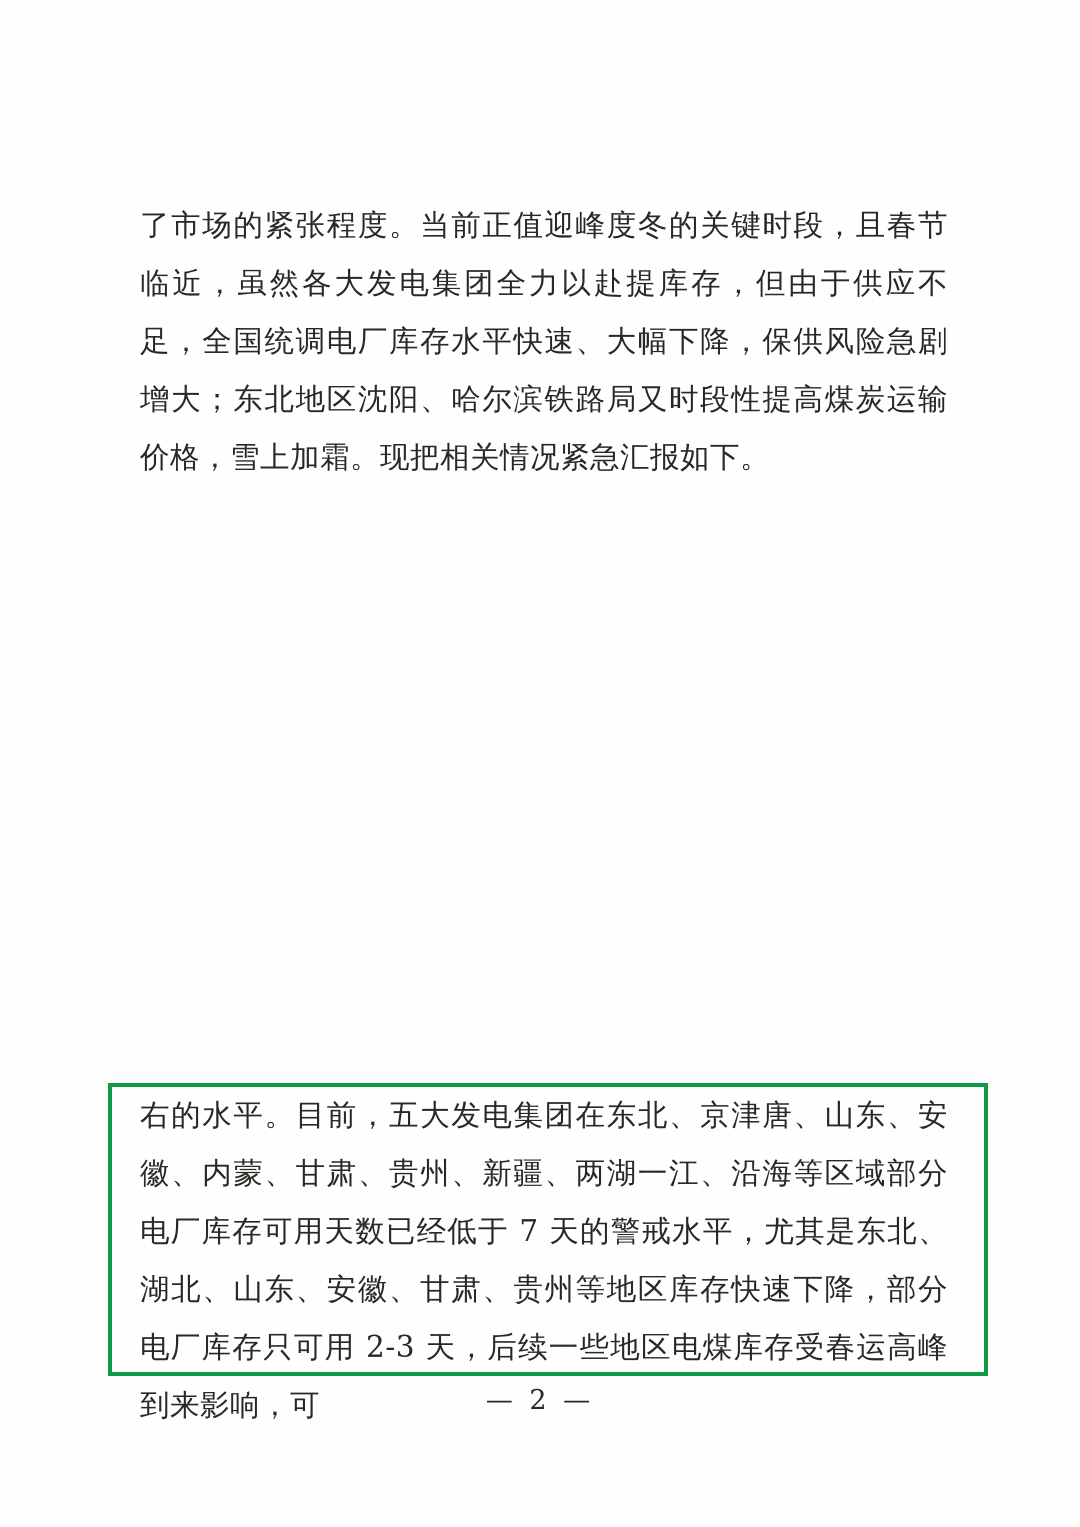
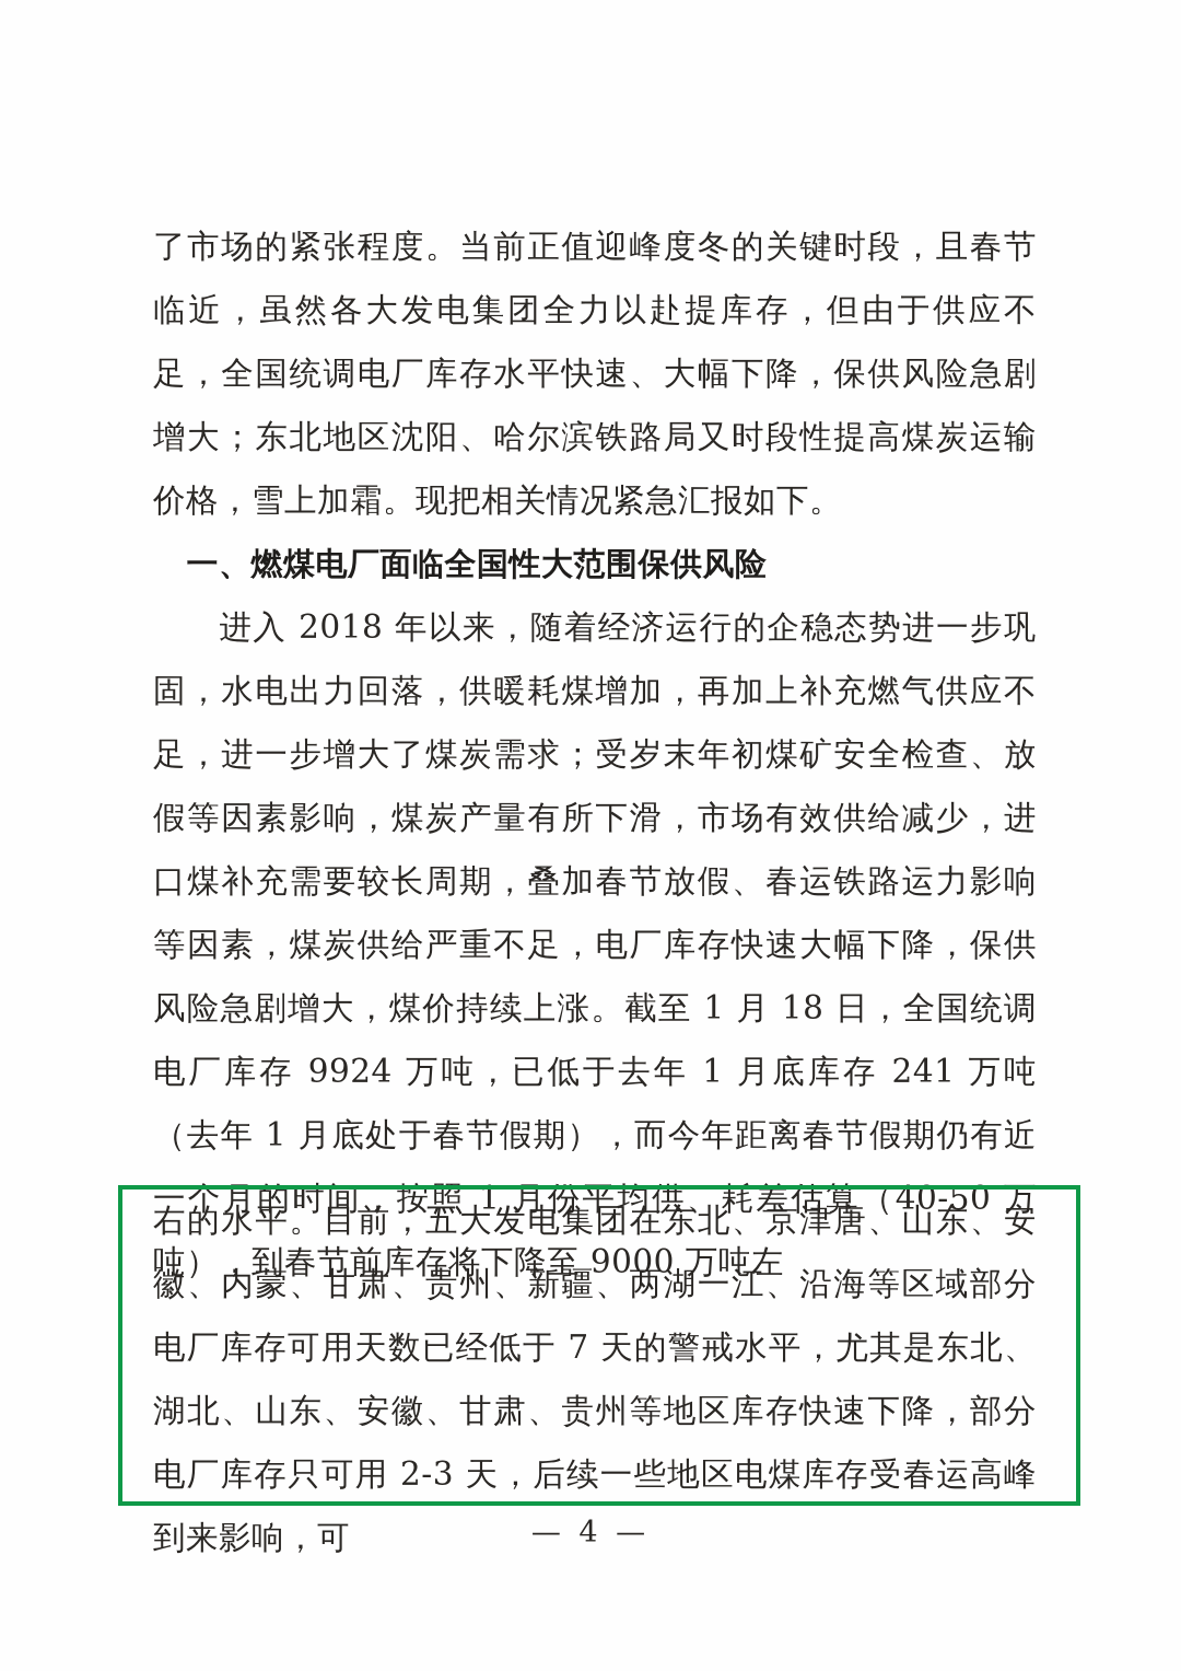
  了市场的紧张程度。当前正值迎峰度冬的关键时段，且春节临近，虽然各大发电集团全力以赴提库存，但由于供应不足，全国统调电厂库存水平快速、大幅下降，保供风险急剧增大；东北地区沈阳、哈尔滨铁路局又时段性提高煤炭运输价格，雪上加霜。现把相关情况紧急汇报如下。
+ 一、燃煤电厂面临全国性大范围保供风险
+ 进入 2018 年以来，随着经济运行的企稳态势进一步巩固，水电出力回落，供暖耗煤增加，再加上补充燃气供应不足，进一步增大了煤炭需求；受岁末年初煤矿安全检查、放假等因素影响，煤炭产量有所下滑，市场有效供给减少，进口煤补充需要较长周期，叠加春节放假、春运铁路运力影响等因素，煤炭供给严重不足，电厂库存快速大幅下降，保供风险急剧增大，煤价持续上涨。截至 1 月 18 日，全国统调电厂库存 9924 万吨，已低于去年 1 月底库存 241 万吨（去年 1 月底处于春节假期），而今年距离春节假期仍有近一个月的时间，按照 1 月份平均供、耗差估算（40-50 万吨），到春节前库存将下降至 9000 万吨左
  右的水平。目前，五大发电集团在东北、京津唐、山东、安徽、内蒙、甘肃、贵州、新疆、两湖一江、沿海等区域部分电厂库存可用天数已经低于 7 天的警戒水平，尤其是东北、湖北、山东、安徽、甘肃、贵州等地区库存快速下降，部分电厂库存只可用 2-3 天，后续一些地区电煤库存受春运高峰到来影响，可
- — 2 —
+ — 4 —
